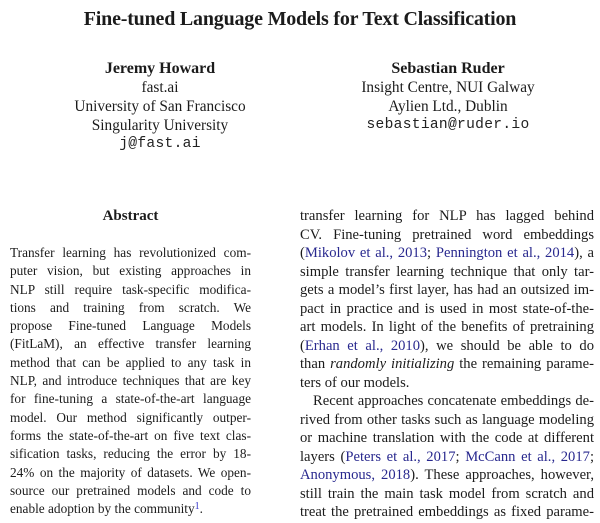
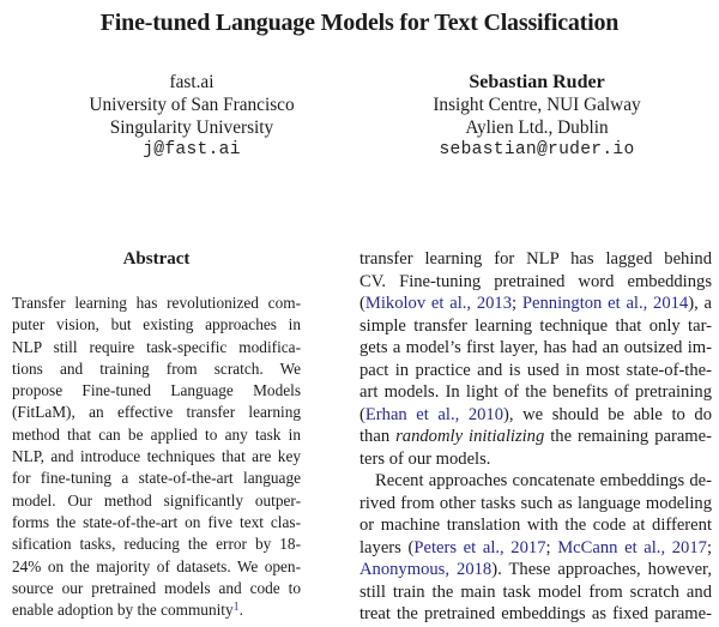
  Fine-tuned Language Models for Text Classification
- Jeremy Howard
  fast.ai
  University of San Francisco
  Singularity University
  j@fast.ai
  Sebastian Ruder
  Insight Centre, NUI Galway
  Aylien Ltd., Dublin
  sebastian@ruder.io
  Abstract
  Transfer learning has revolutionized com-
  puter vision, but existing approaches in
  NLP still require task-specific modifica-
  tions and training from scratch. We
  propose Fine-tuned Language Models
  (FitLaM), an effective transfer learning
  method that can be applied to any task in
  NLP, and introduce techniques that are key
  for fine-tuning a state-of-the-art language
  model. Our method significantly outper-
  forms the state-of-the-art on five text clas-
  sification tasks, reducing the error by 18-
  24% on the majority of datasets. We open-
  source our pretrained models and code to
  enable adoption by the community1.
  transfer learning for NLP has lagged behind
  CV. Fine-tuning pretrained word embeddings
  (Mikolov et al., 2013; Pennington et al., 2014), a
  simple transfer learning technique that only tar-
  gets a model’s first layer, has had an outsized im-
  pact in practice and is used in most state-of-the-
  art models. In light of the benefits of pretraining
  (Erhan et al., 2010), we should be able to do
  than randomly initializing the remaining parame-
  ters of our models.
  Recent approaches concatenate embeddings de-
  rived from other tasks such as language modeling
  or machine translation with the code at different
  layers (Peters et al., 2017; McCann et al., 2017;
  Anonymous, 2018). These approaches, however,
  still train the main task model from scratch and
  treat the pretrained embeddings as fixed parame-
